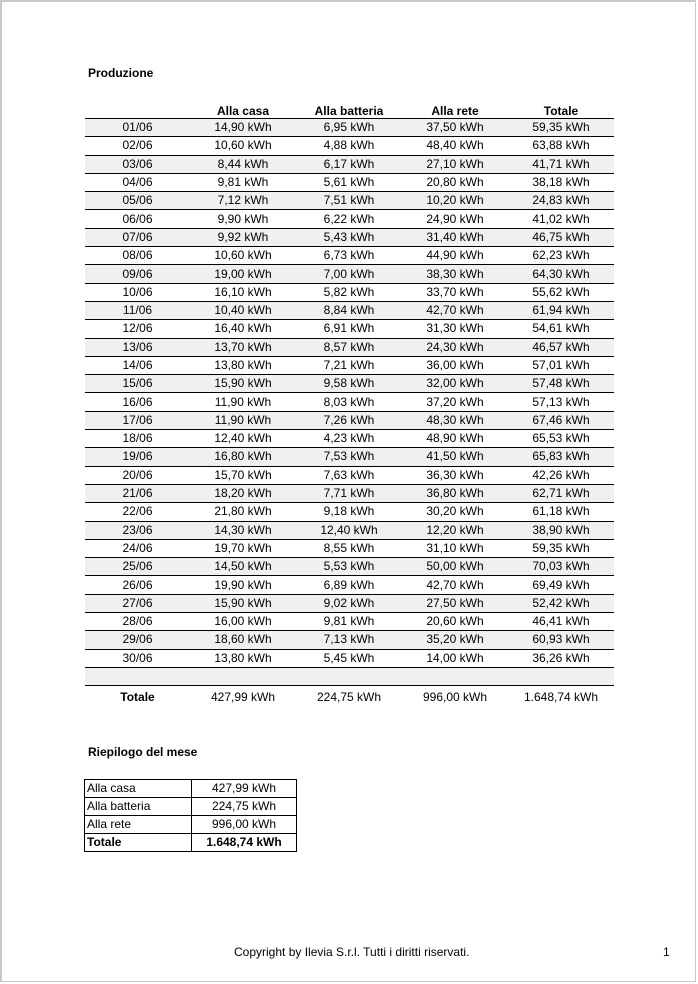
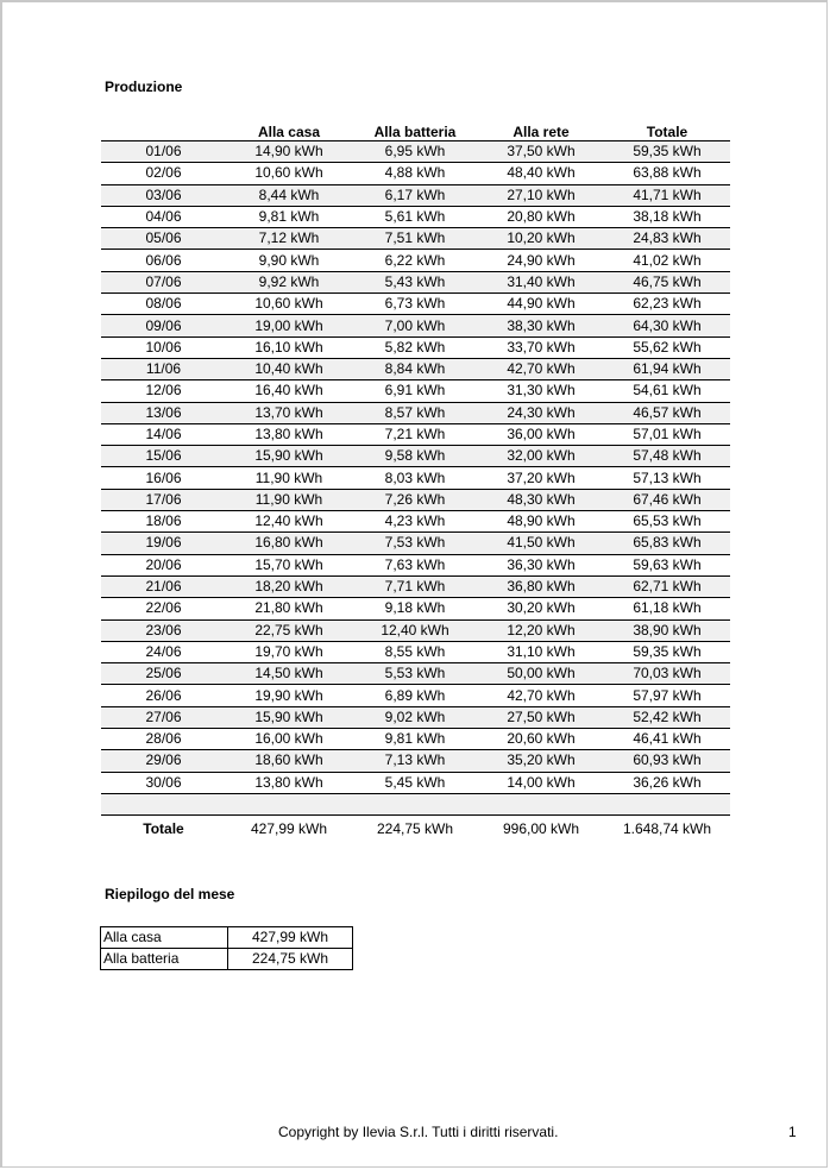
  Produzione
  	Alla casa	Alla batteria	Alla rete	Totale
  01/06	14,90 kWh	6,95 kWh	37,50 kWh	59,35 kWh
  02/06	10,60 kWh	4,88 kWh	48,40 kWh	63,88 kWh
  03/06	8,44 kWh	6,17 kWh	27,10 kWh	41,71 kWh
  04/06	9,81 kWh	5,61 kWh	20,80 kWh	38,18 kWh
  05/06	7,12 kWh	7,51 kWh	10,20 kWh	24,83 kWh
  06/06	9,90 kWh	6,22 kWh	24,90 kWh	41,02 kWh
  07/06	9,92 kWh	5,43 kWh	31,40 kWh	46,75 kWh
  08/06	10,60 kWh	6,73 kWh	44,90 kWh	62,23 kWh
  09/06	19,00 kWh	7,00 kWh	38,30 kWh	64,30 kWh
  10/06	16,10 kWh	5,82 kWh	33,70 kWh	55,62 kWh
  11/06	10,40 kWh	8,84 kWh	42,70 kWh	61,94 kWh
  12/06	16,40 kWh	6,91 kWh	31,30 kWh	54,61 kWh
  13/06	13,70 kWh	8,57 kWh	24,30 kWh	46,57 kWh
  14/06	13,80 kWh	7,21 kWh	36,00 kWh	57,01 kWh
  15/06	15,90 kWh	9,58 kWh	32,00 kWh	57,48 kWh
  16/06	11,90 kWh	8,03 kWh	37,20 kWh	57,13 kWh
  17/06	11,90 kWh	7,26 kWh	48,30 kWh	67,46 kWh
  18/06	12,40 kWh	4,23 kWh	48,90 kWh	65,53 kWh
  19/06	16,80 kWh	7,53 kWh	41,50 kWh	65,83 kWh
- 20/06	15,70 kWh	7,63 kWh	36,30 kWh	42,26 kWh
+ 20/06	15,70 kWh	7,63 kWh	36,30 kWh	59,63 kWh
  21/06	18,20 kWh	7,71 kWh	36,80 kWh	62,71 kWh
  22/06	21,80 kWh	9,18 kWh	30,20 kWh	61,18 kWh
- 23/06	14,30 kWh	12,40 kWh	12,20 kWh	38,90 kWh
+ 23/06	22,75 kWh	12,40 kWh	12,20 kWh	38,90 kWh
  24/06	19,70 kWh	8,55 kWh	31,10 kWh	59,35 kWh
  25/06	14,50 kWh	5,53 kWh	50,00 kWh	70,03 kWh
- 26/06	19,90 kWh	6,89 kWh	42,70 kWh	69,49 kWh
+ 26/06	19,90 kWh	6,89 kWh	42,70 kWh	57,97 kWh
  27/06	15,90 kWh	9,02 kWh	27,50 kWh	52,42 kWh
  28/06	16,00 kWh	9,81 kWh	20,60 kWh	46,41 kWh
  29/06	18,60 kWh	7,13 kWh	35,20 kWh	60,93 kWh
  30/06	13,80 kWh	5,45 kWh	14,00 kWh	36,26 kWh
  Totale	427,99 kWh	224,75 kWh	996,00 kWh	1.648,74 kWh
  Riepilogo del mese
  Alla casa	427,99 kWh
  Alla batteria	224,75 kWh
- Alla rete	996,00 kWh
- Totale	1.648,74 kWh
  Copyright by Ilevia S.r.l. Tutti i diritti riservati.
  1
